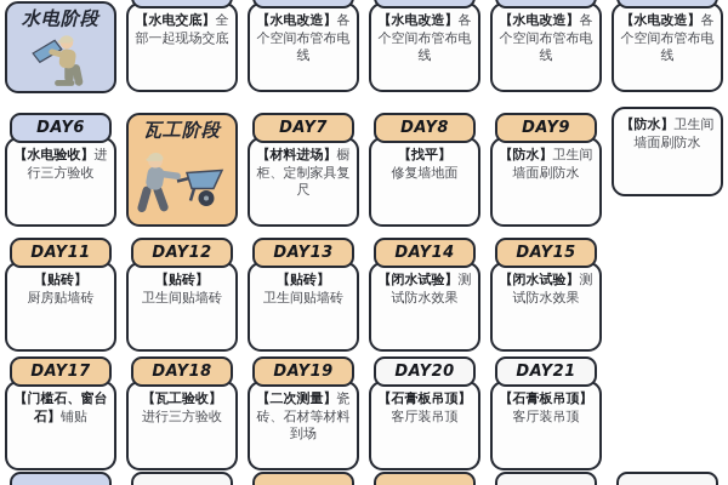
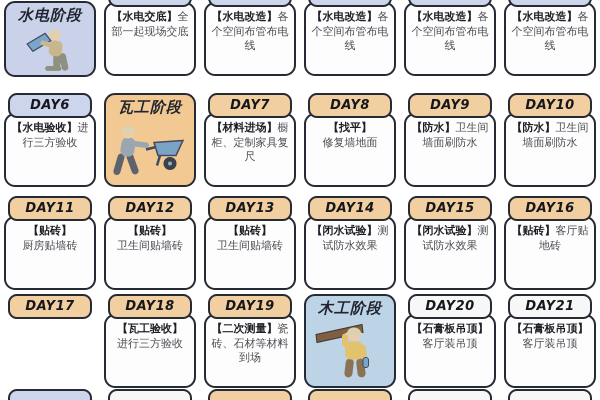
  水电阶段
  【水电交底】全部一起现场交底
  【水电改造】各个空间布管布电线
  【水电改造】各个空间布管布电线
  【水电改造】各个空间布管布电线
  【水电改造】各个空间布管布电线
  DAY6
  【水电验收】进行三方验收
  瓦工阶段
  DAY7
  【材料进场】橱柜、定制家具复尺
  DAY8
  【找平】
  修复墙地面
  DAY9
  【防水】卫生间墙面刷防水
+ DAY10
  【防水】卫生间墙面刷防水
  DAY11
  【贴砖】
  厨房贴墙砖
  DAY12
  【贴砖】
  卫生间贴墙砖
  DAY13
  【贴砖】
  卫生间贴墙砖
  DAY14
  【闭水试验】测试防水效果
  DAY15
  【闭水试验】测试防水效果
+ DAY16
+ 【贴砖】客厅贴地砖
  DAY17
- 【门槛石、窗台石】铺贴
  DAY18
  【瓦工验收】
  进行三方验收
  DAY19
  【二次测量】瓷砖、石材等材料到场
+ 木工阶段
  DAY20
  【石膏板吊顶】客厅装吊顶
  DAY21
  【石膏板吊顶】客厅装吊顶
